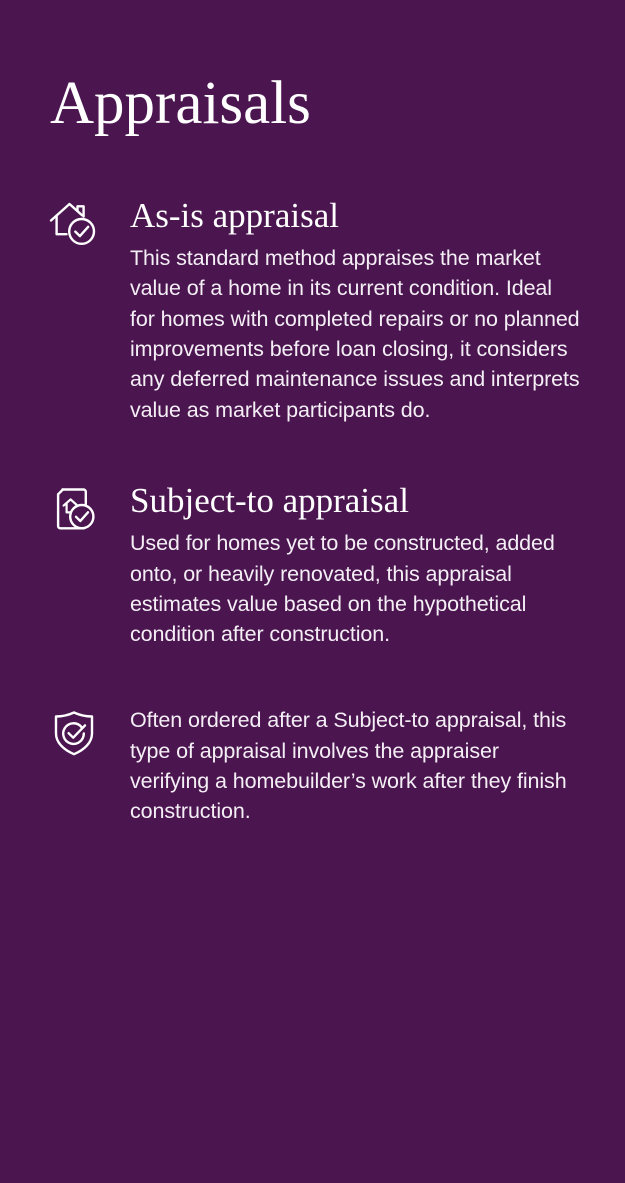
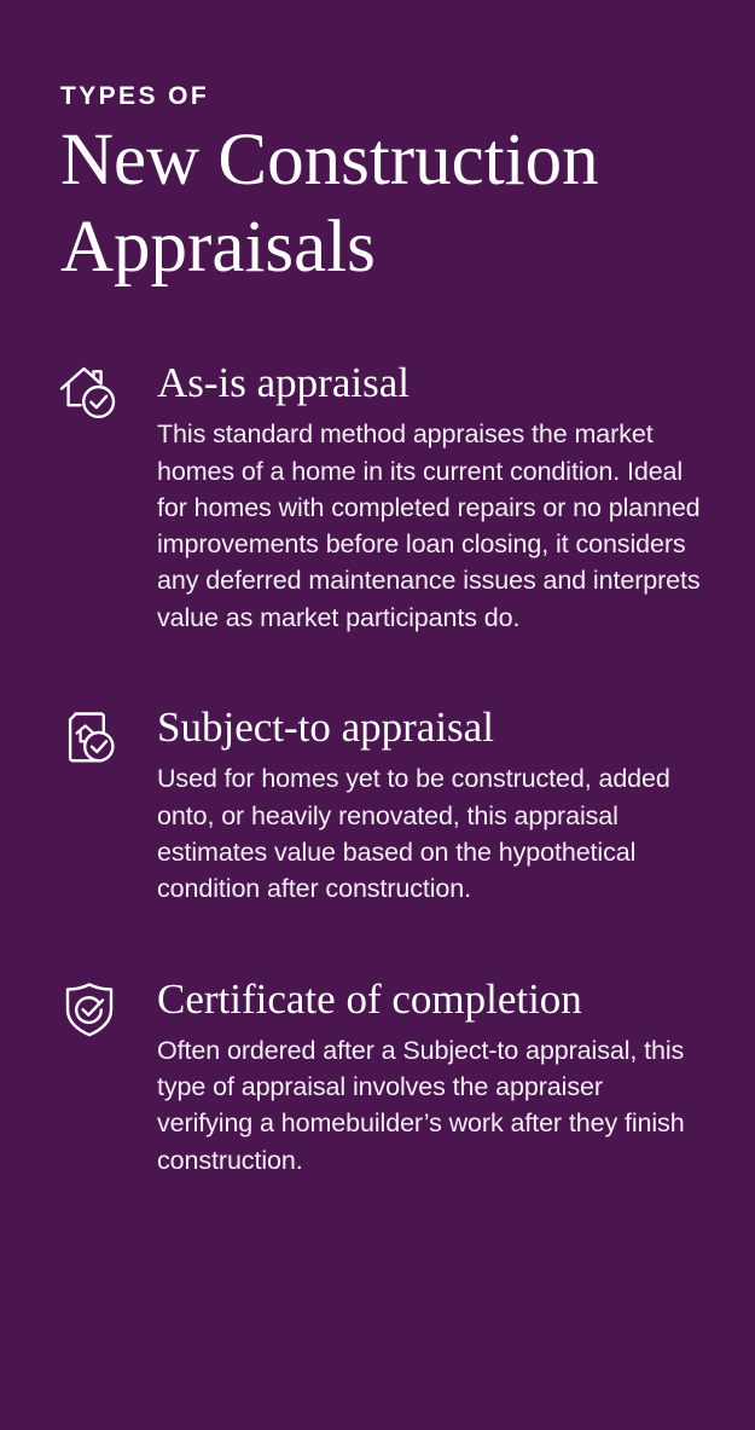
+ TYPES OF
+ New Construction
  Appraisals
  As-is appraisal
- This standard method appraises the market value of a home in its current condition. Ideal for homes with completed repairs or no planned improvements before loan closing, it considers any deferred maintenance issues and interprets value as market participants do.
+ This standard method appraises the market homes of a home in its current condition. Ideal for homes with completed repairs or no planned improvements before loan closing, it considers any deferred maintenance issues and interprets value as market participants do.
  Subject-to appraisal
  Used for homes yet to be constructed, added onto, or heavily renovated, this appraisal estimates value based on the hypothetical condition after construction.
+ Certificate of completion
  Often ordered after a Subject-to appraisal, this type of appraisal involves the appraiser verifying a homebuilder’s work after they finish construction.
